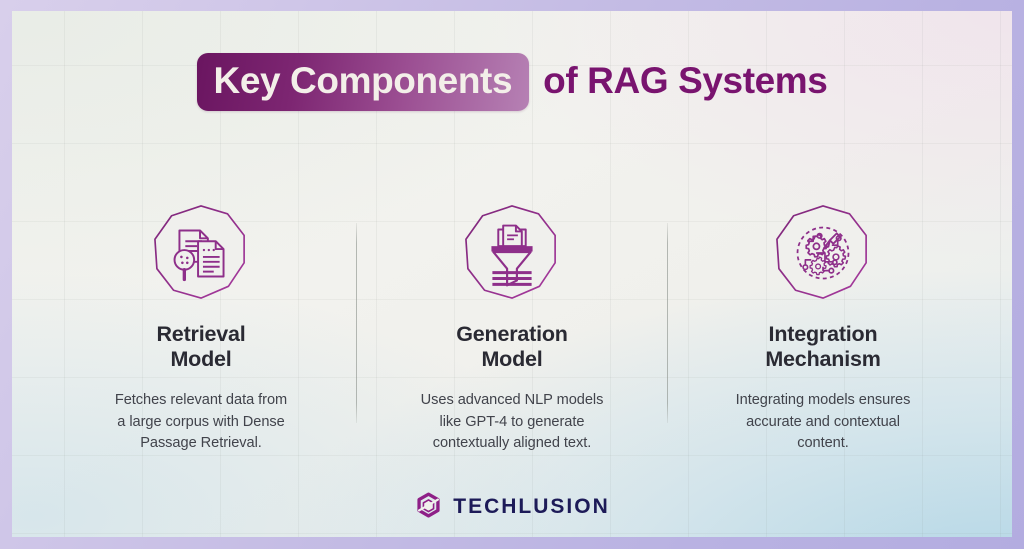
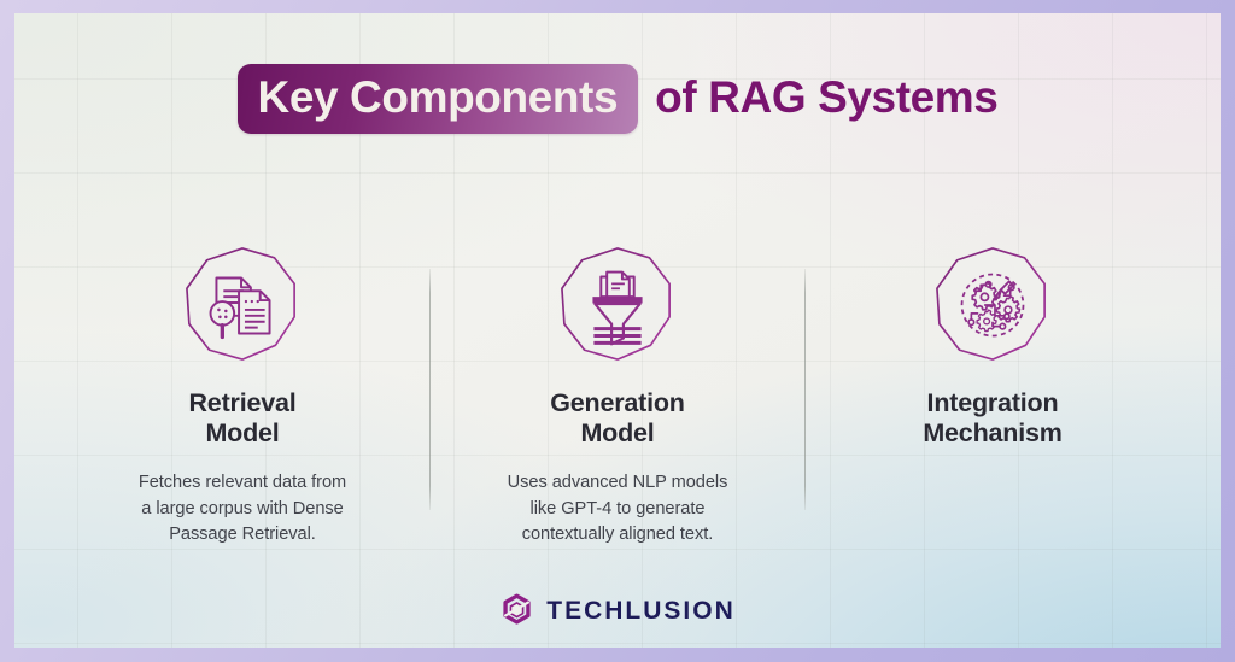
  Key Components of RAG Systems
  Retrieval
  Model
  Fetches relevant data from
  a large corpus with Dense
  Passage Retrieval.
  Generation
  Model
  Uses advanced NLP models
  like GPT-4 to generate
  contextually aligned text.
  Integration
  Mechanism
- Integrating models ensures
- accurate and contextual
- content.
  TECHLUSION
